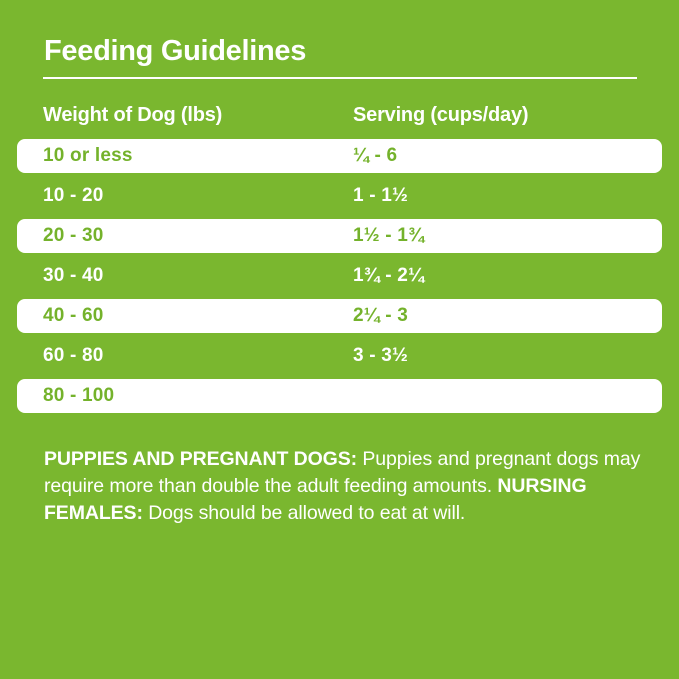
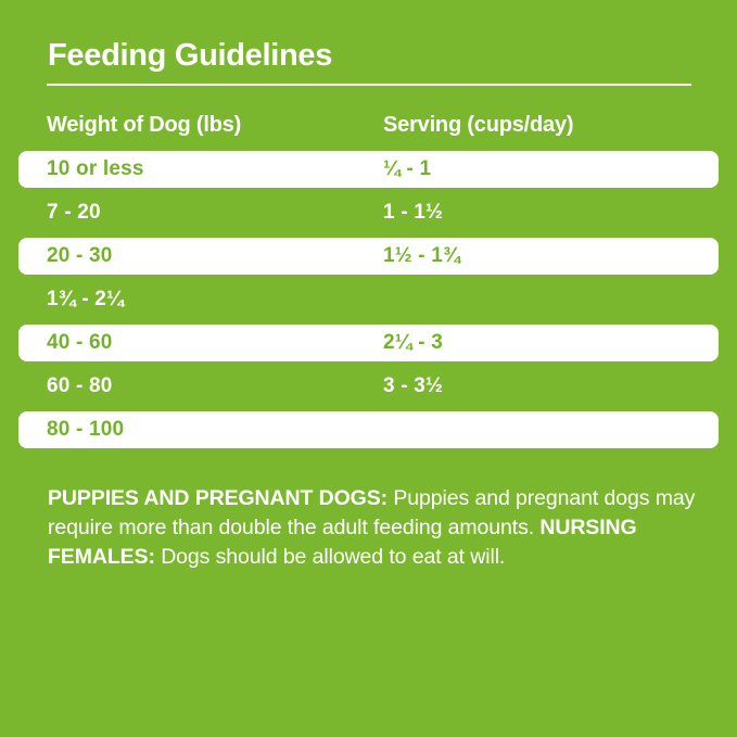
  Feeding Guidelines
  Weight of Dog (lbs)
  Serving (cups/day)
  10 or less
- ¼ - 6
+ ¼ - 1
- 10 - 20
+ 7 - 20
  1 - 1½
  20 - 30
  1½ - 1¾
- 30 - 40
  1¾ - 2¼
  40 - 60
  2¼ - 3
  60 - 80
  3 - 3½
  80 - 100
  PUPPIES AND PREGNANT DOGS: Puppies and pregnant dogs may require more than double the adult feeding amounts. NURSING FEMALES: Dogs should be allowed to eat at will.
